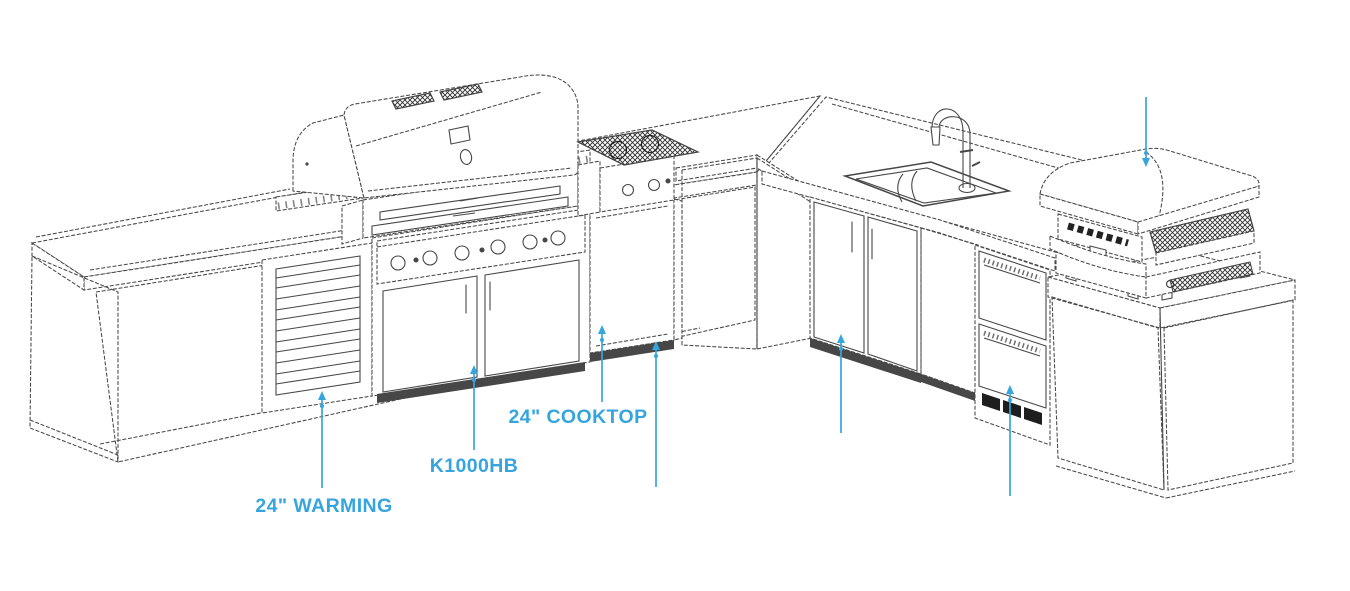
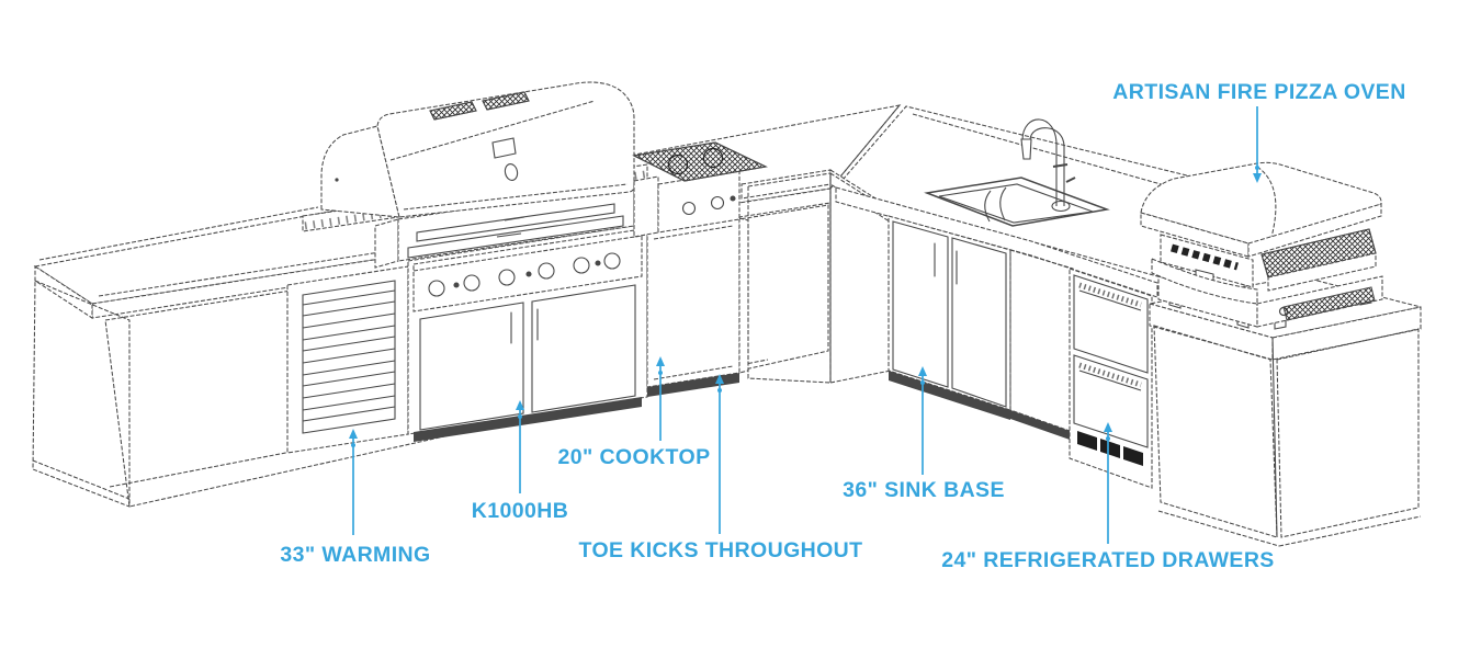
+ ARTISAN FIRE PIZZA OVEN
- 24" WARMING
+ 33" WARMING
  K1000HB
- 24" COOKTOP
+ 20" COOKTOP
+ TOE KICKS THROUGHOUT
+ 36" SINK BASE
+ 24" REFRIGERATED DRAWERS
